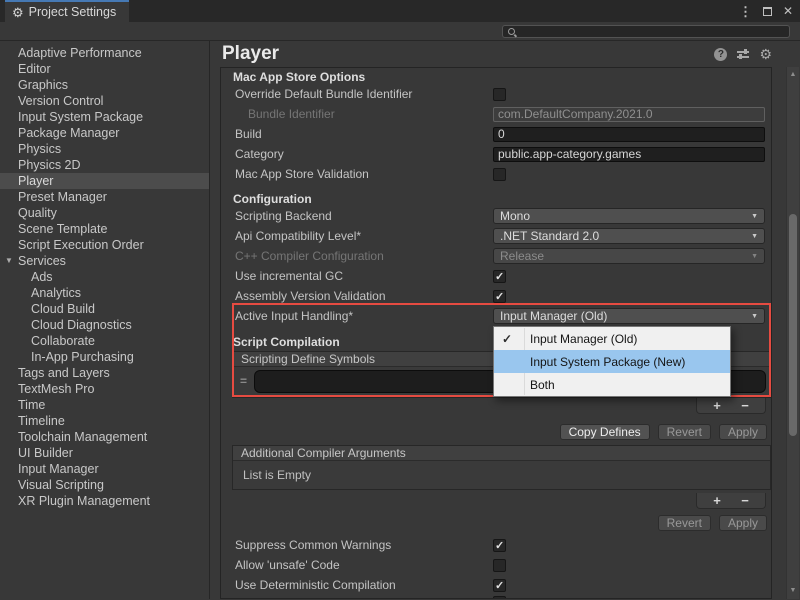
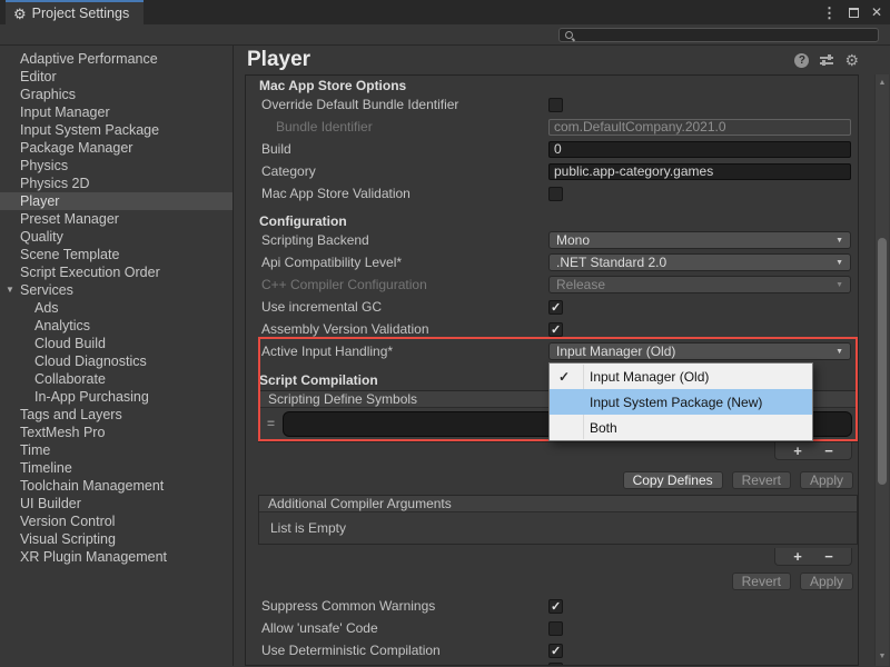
  ⚙
  Project Settings
  ⋮
  ✕
  Adaptive Performance
  Editor
  Graphics
- Version Control
+ Input Manager
  Input System Package
  Package Manager
  Physics
  Physics 2D
  Player
  Preset Manager
  Quality
  Scene Template
  Script Execution Order
  ▼
  Services
  Ads
  Analytics
  Cloud Build
  Cloud Diagnostics
  Collaborate
  In-App Purchasing
  Tags and Layers
  TextMesh Pro
  Time
  Timeline
  Toolchain Management
  UI Builder
- Input Manager
+ Version Control
  Visual Scripting
  XR Plugin Management
  Player
  ?
  ⚙
  Mac App Store Options
  Override Default Bundle Identifier
  Bundle Identifier
  com.DefaultCompany.2021.0
  Build
  0
  Category
  public.app-category.games
  Mac App Store Validation
  Configuration
  Scripting Backend
  Mono
  Api Compatibility Level*
  .NET Standard 2.0
  C++ Compiler Configuration
  Release
  Use incremental GC
  Assembly Version Validation
  Active Input Handling*
  Input Manager (Old)
  Script Compilation
  Scripting Define Symbols
  =
  +
  −
  Copy Defines
  Revert
  Apply
  Additional Compiler Arguments
  List is Empty
  +
  −
  Revert
  Apply
  Suppress Common Warnings
  Allow 'unsafe' Code
  Use Deterministic Compilation
  ✓
  Input Manager (Old)
  Input System Package (New)
  Both
